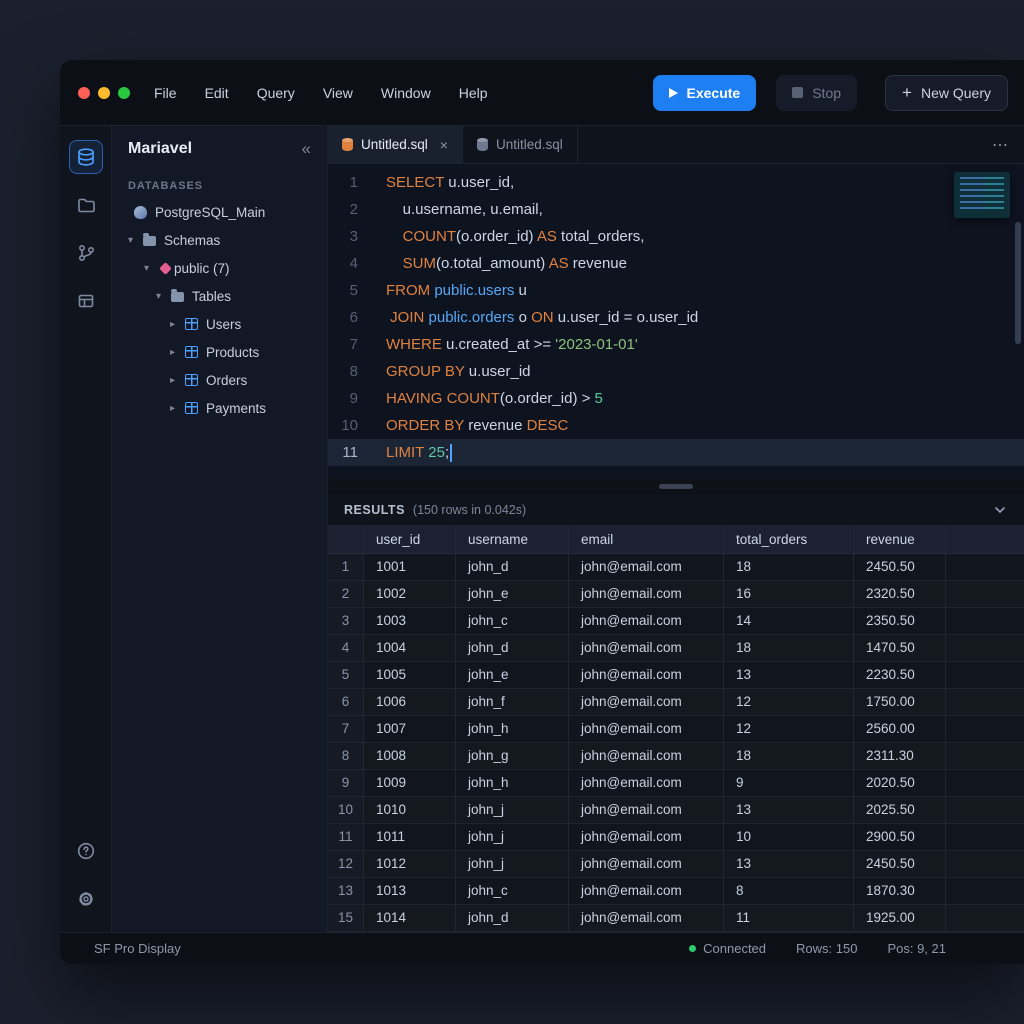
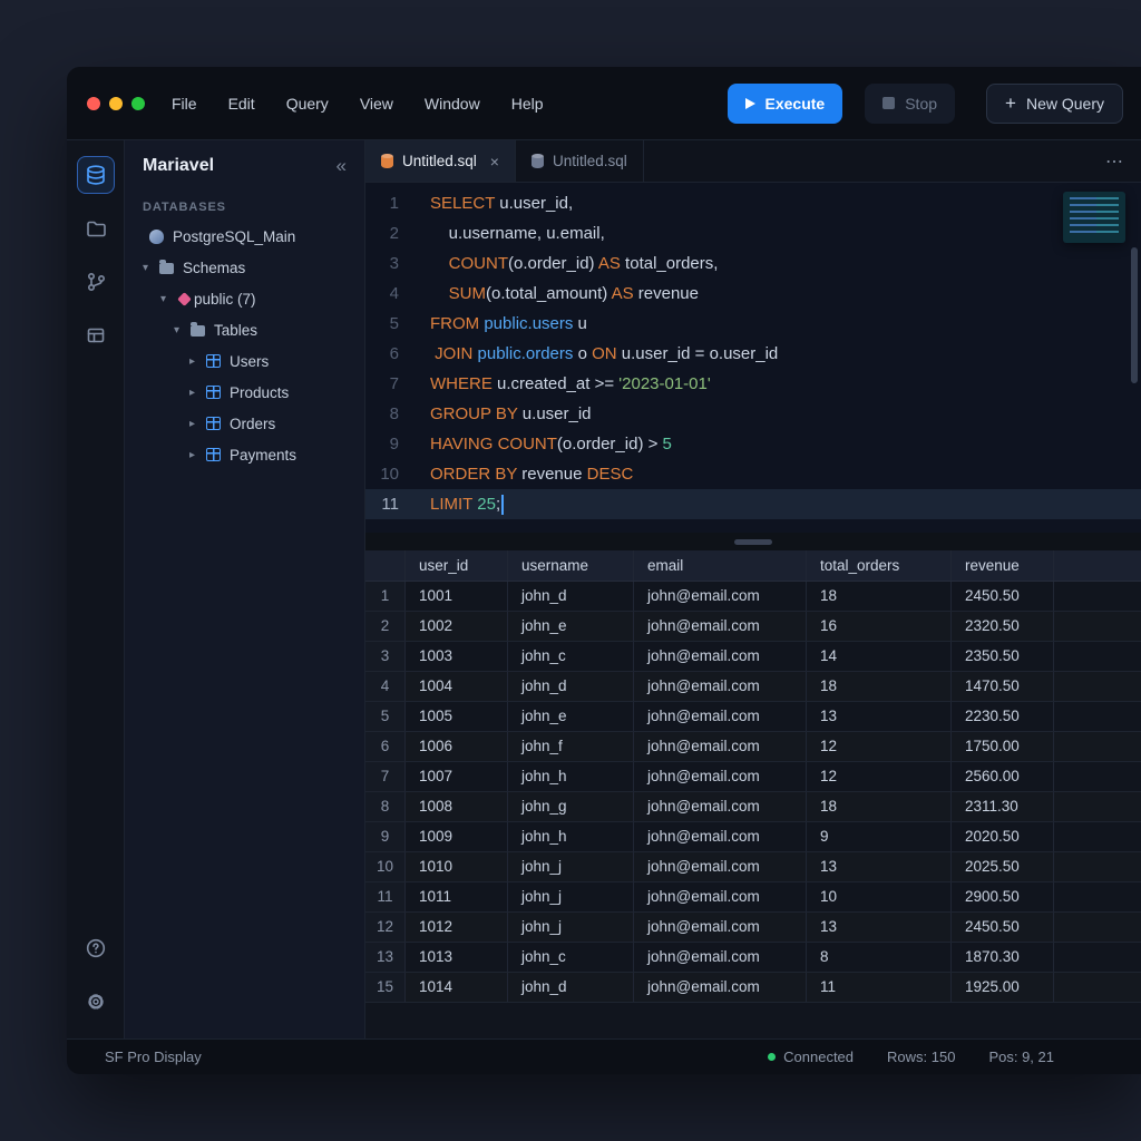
  File
  Edit
  Query
  View
  Window
  Help
  Execute
  Stop
  New Query
  Mariavel
  DATABASES
  PostgreSQL_Main
  ▾
  Schemas
  ▾
  public (7)
  ▾
  Tables
  ▸
  Users
  ▸
  Products
  ▸
  Orders
  ▸
  Payments
  Untitled.sql
  Untitled.sql
  1
  SELECT u.user_id,
  2
  u.username, u.email,
  3
  COUNT(o.order_id) AS total_orders,
  4
  SUM(o.total_amount) AS revenue
  5
  FROM public.users u
  6
  JOIN public.orders o ON u.user_id = o.user_id
  7
  WHERE u.created_at >= '2023-01-01'
  8
  GROUP BY u.user_id
  9
  HAVING COUNT(o.order_id) > 5
  10
  ORDER BY revenue DESC
  11
  LIMIT 25;
- RESULTS
- (150 rows in 0.042s)
  user_id
  username
  email
  total_orders
  revenue
  1
  1001
  john_d
  john@email.com
  18
  2450.50
  2
  1002
  john_e
  john@email.com
  16
  2320.50
  3
  1003
  john_c
  john@email.com
  14
  2350.50
  4
  1004
  john_d
  john@email.com
  18
  1470.50
  5
  1005
  john_e
  john@email.com
  13
  2230.50
  6
  1006
  john_f
  john@email.com
  12
  1750.00
  7
  1007
  john_h
  john@email.com
  12
  2560.00
  8
  1008
  john_g
  john@email.com
  18
  2311.30
  9
  1009
  john_h
  john@email.com
  9
  2020.50
  10
  1010
  john_j
  john@email.com
  13
  2025.50
  11
  1011
  john_j
  john@email.com
  10
  2900.50
  12
  1012
  john_j
  john@email.com
  13
  2450.50
  13
  1013
  john_c
  john@email.com
  8
  1870.30
  15
  1014
  john_d
  john@email.com
  11
  1925.00
  SF Pro Display
  Connected
  Rows: 150
  Pos: 9, 21
